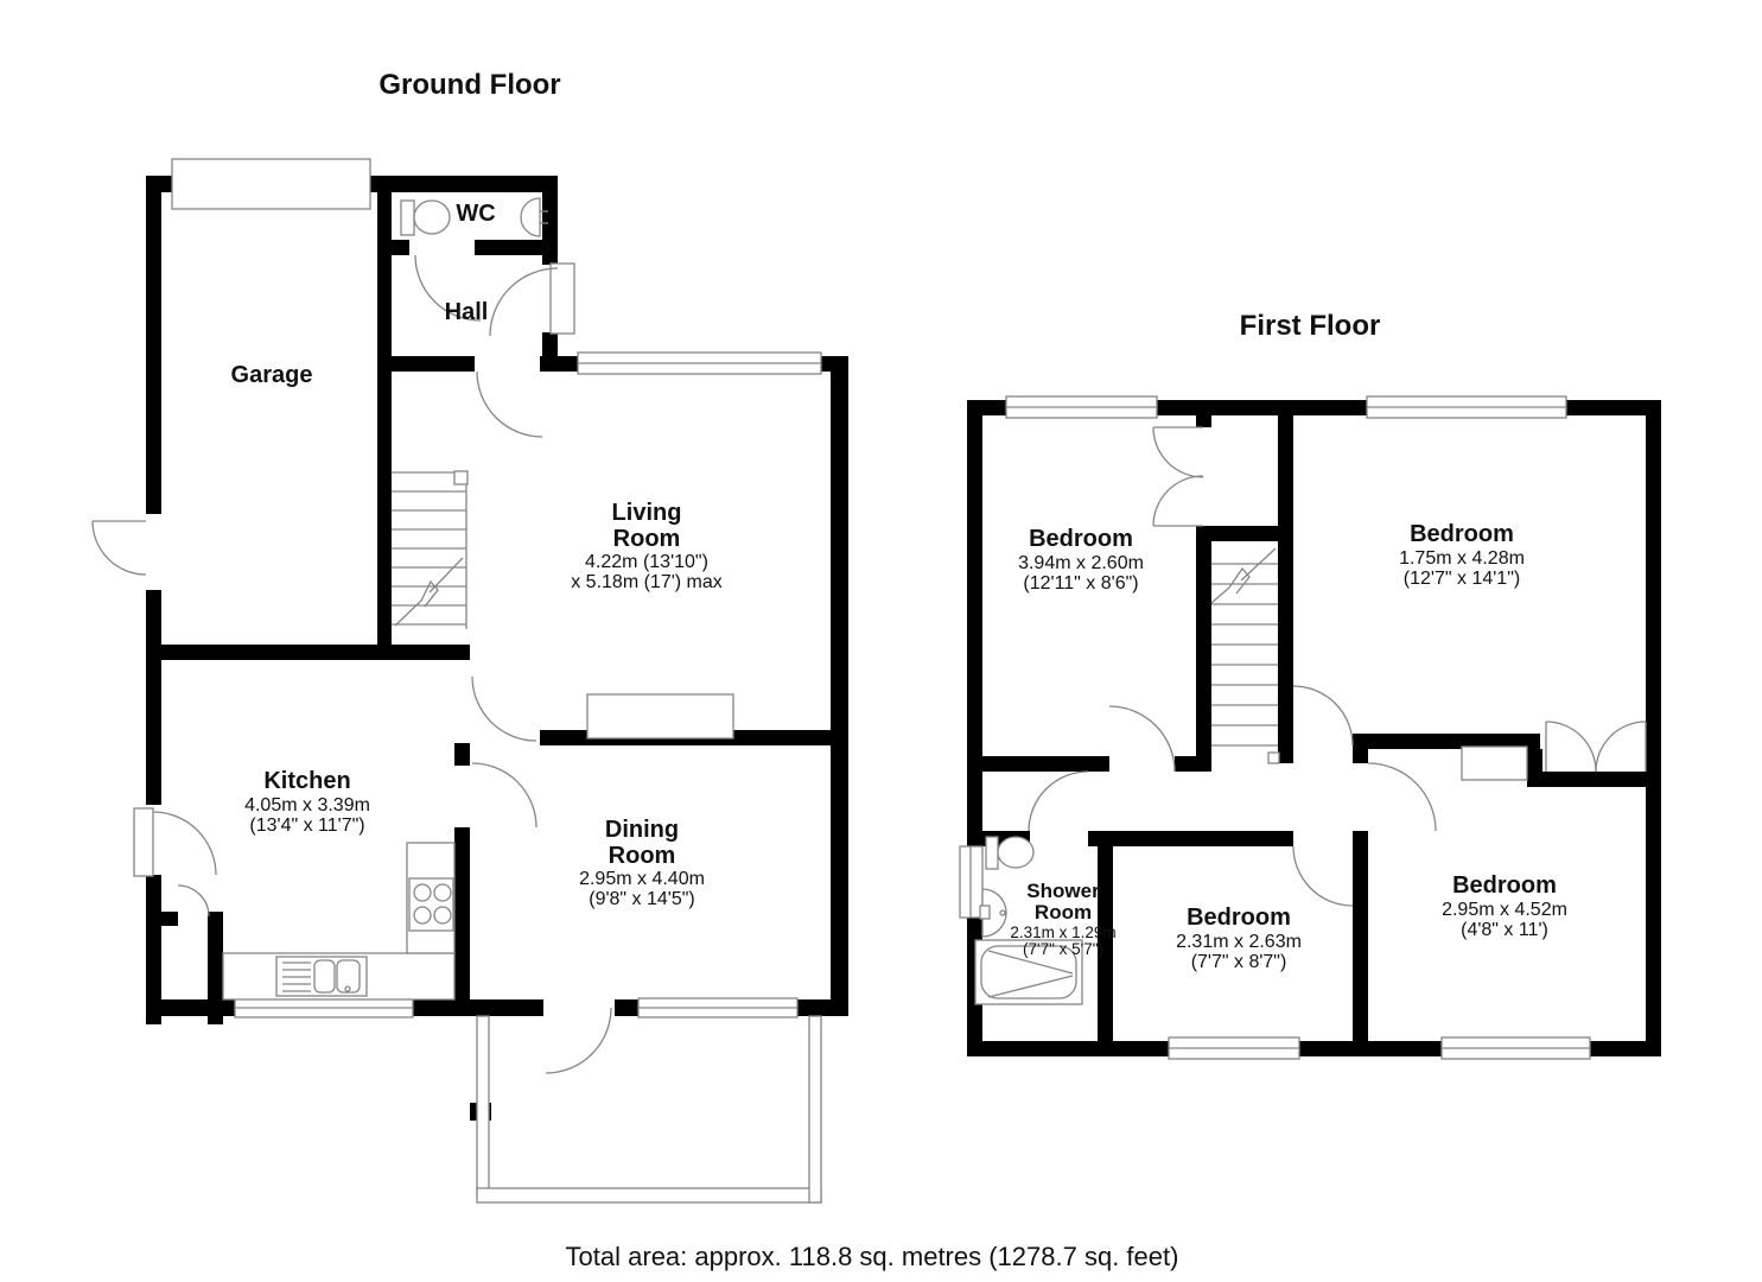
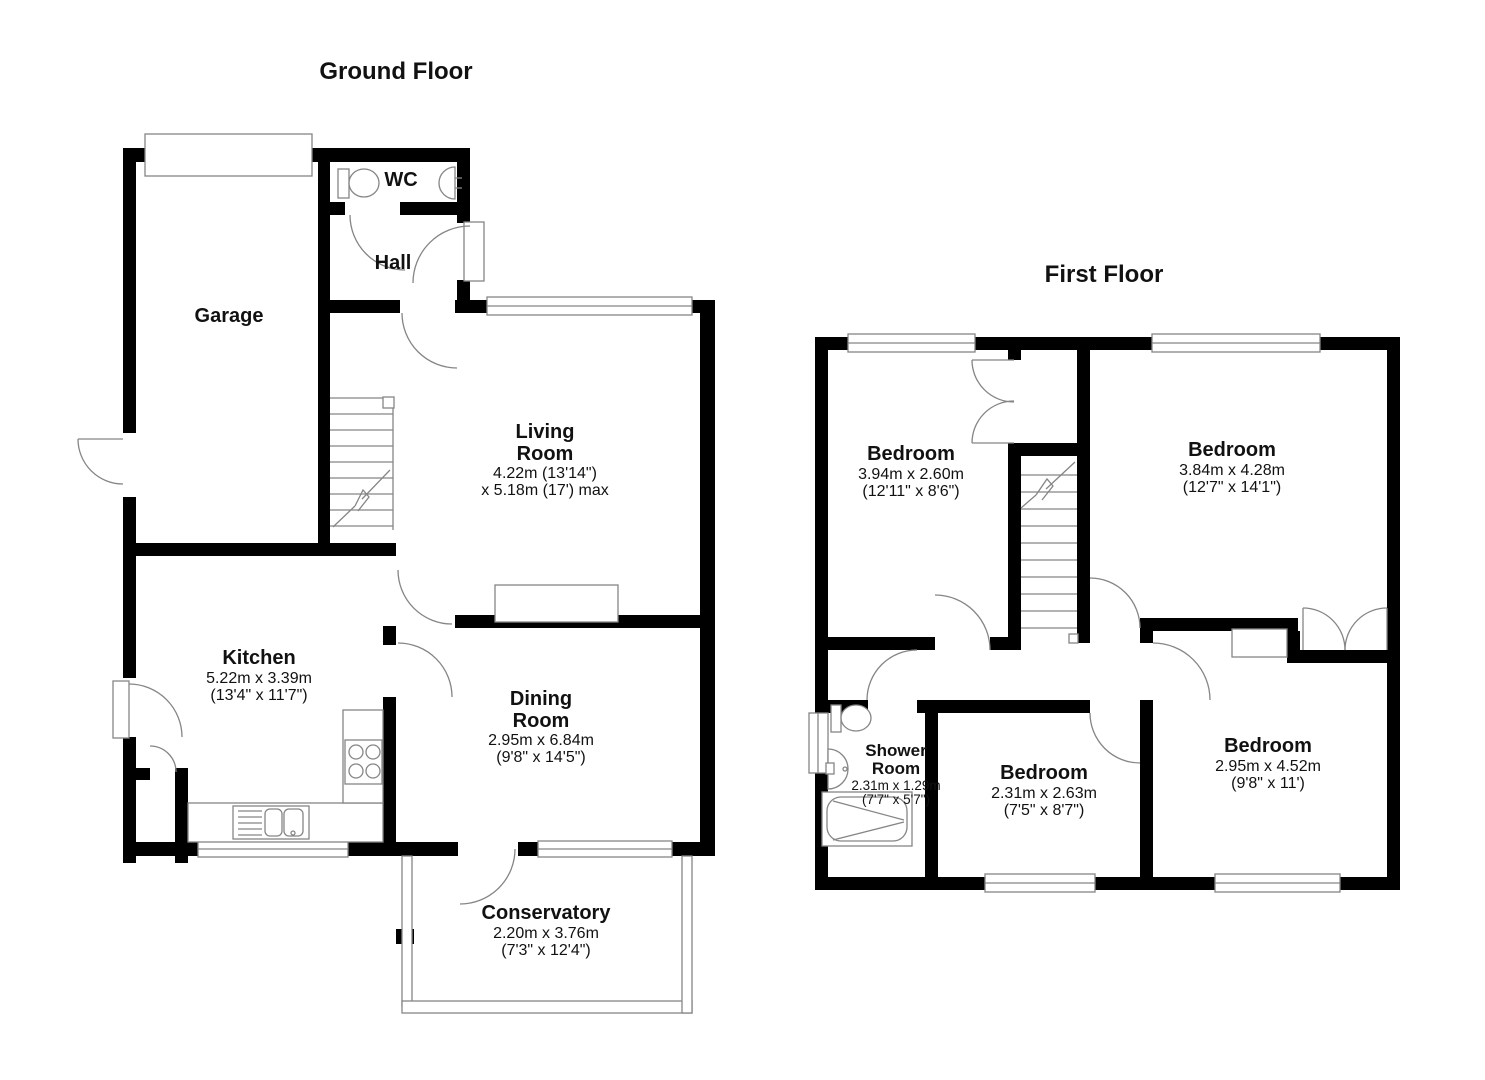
  Ground Floor
  First Floor
  Garage
  WC
  Hall
  Living
  Room
- 4.22m (13'10")
+ 4.22m (13'14")
  x 5.18m (17') max
  Kitchen
- 4.05m x 3.39m
+ 5.22m x 3.39m
  (13'4" x 11'7")
  Dining
  Room
- 2.95m x 4.40m
+ 2.95m x 6.84m
  (9'8" x 14'5")
+ Conservatory
+ 2.20m x 3.76m
+ (7'3" x 12'4")
  Bedroom
  3.94m x 2.60m
  (12'11" x 8'6")
  Bedroom
- 1.75m x 4.28m
+ 3.84m x 4.28m
  (12'7" x 14'1")
  Shower
  Room
  2.31m x 1.29m
  (7'7" x 5'7")
  Bedroom
  2.31m x 2.63m
- (7'7" x 8'7")
+ (7'5" x 8'7")
  Bedroom
  2.95m x 4.52m
- (4'8" x 11')
+ (9'8" x 11')
- Total area: approx. 118.8 sq. metres (1278.7 sq. feet)
